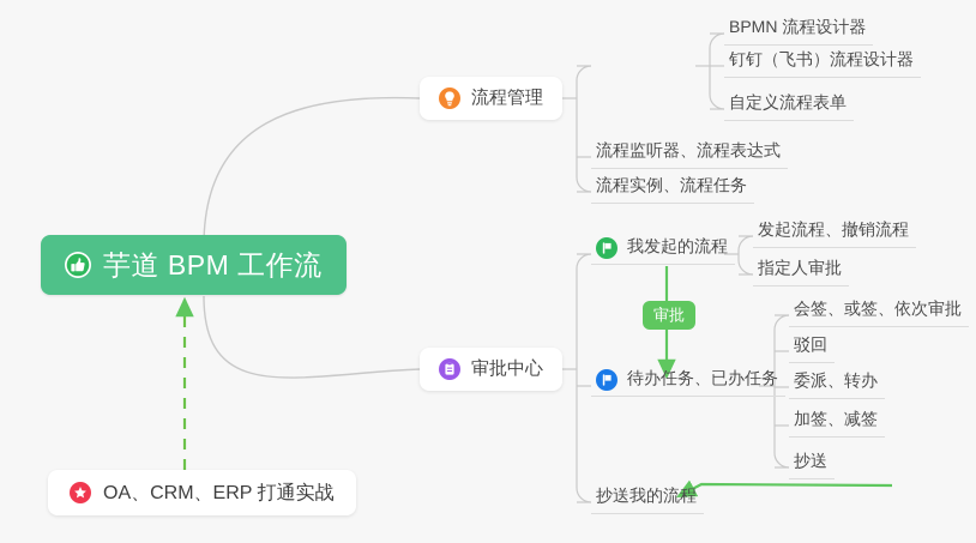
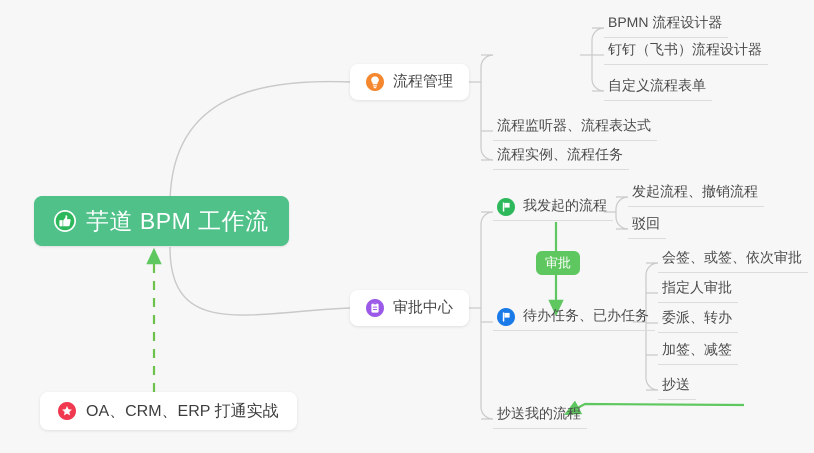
  芋道 BPM 工作流
  流程管理
  BPMN 流程设计器
  钉钉（飞书）流程设计器
  自定义流程表单
  流程监听器、流程表达式
  流程实例、流程任务
  审批中心
  我发起的流程
  发起流程、撤销流程
- 指定人审批
+ 驳回
  待办任务、已办任务
  会签、或签、依次审批
- 驳回
+ 指定人审批
  委派、转办
  加签、减签
  抄送
  抄送我的流程
  审批
  OA、CRM、ERP 打通实战
